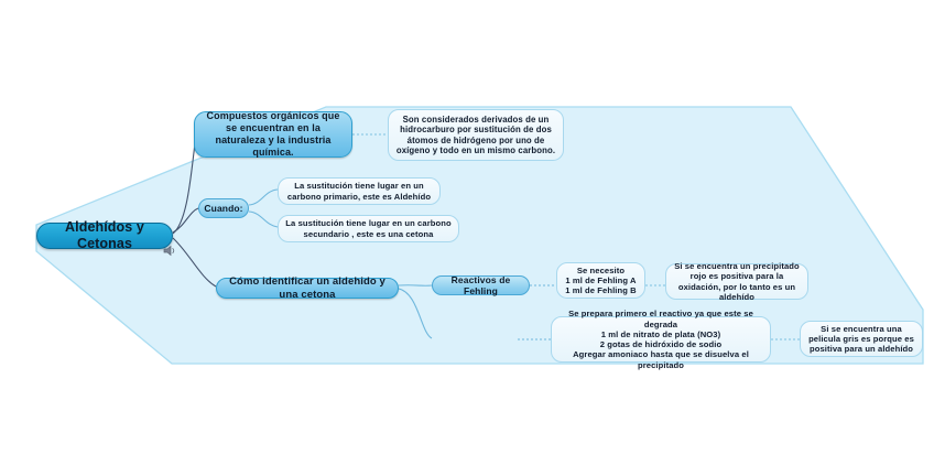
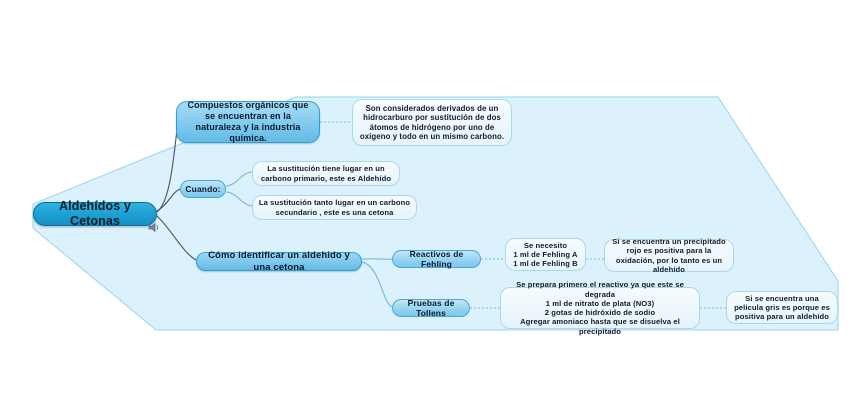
  Aldehídos y Cetonas
  Compuestos orgánicos que se encuentran en la naturaleza y la industria química.
  Son considerados derivados de un hidrocarburo por sustitución de dos átomos de hidrógeno por uno de oxígeno y todo en un mismo carbono.
  Cuando:
  La sustitución tiene lugar en un carbono primario, este es Aldehído
- La sustitución tiene lugar en un carbono secundario , este es una cetona
+ La sustitución tanto lugar en un carbono secundario , este es una cetona
  Cómo identificar un aldehido y una cetona
  Reactivos de Fehling
  Se necesito
  1 ml de Fehling A
  1 ml de Fehling B
  Si se encuentra un precipitado rojo es positiva para la oxidación, por lo tanto es un aldehído
+ Pruebas de Tollens
  Se prepara primero el reactivo ya que este se degrada
  1 ml de nitrato de plata (NO3)
  2 gotas de hidróxido de sodio
  Agregar amoniaco hasta que se disuelva el precipitado
  Si se encuentra una pelicula gris es porque es positiva para un aldehído
